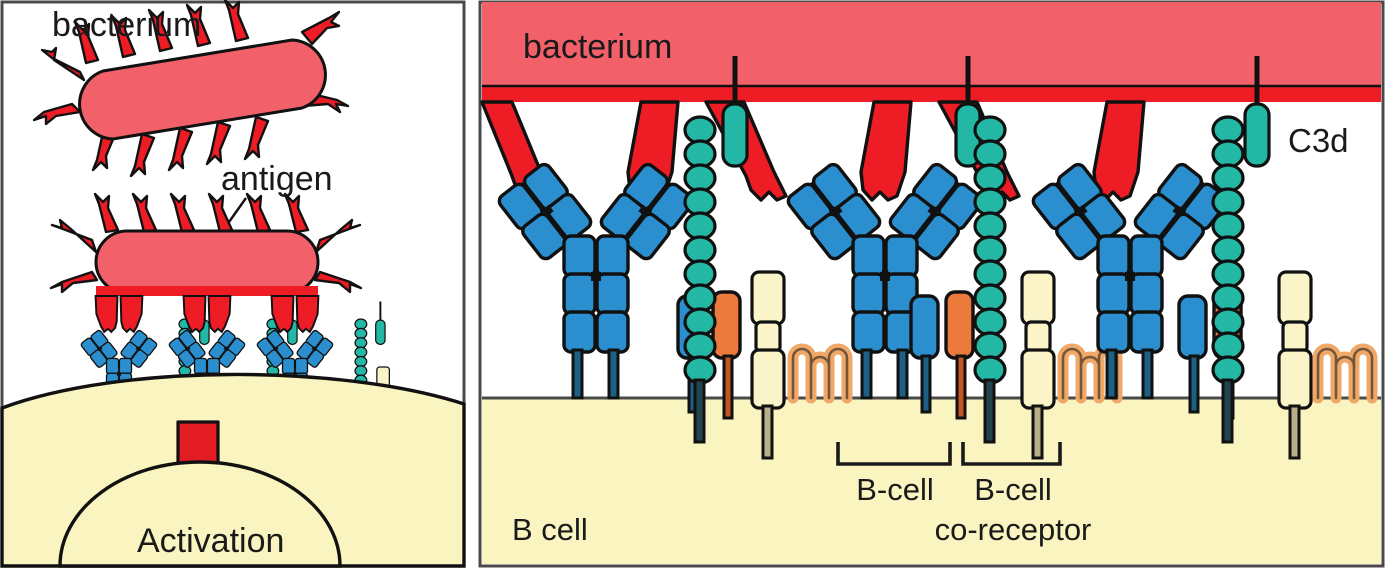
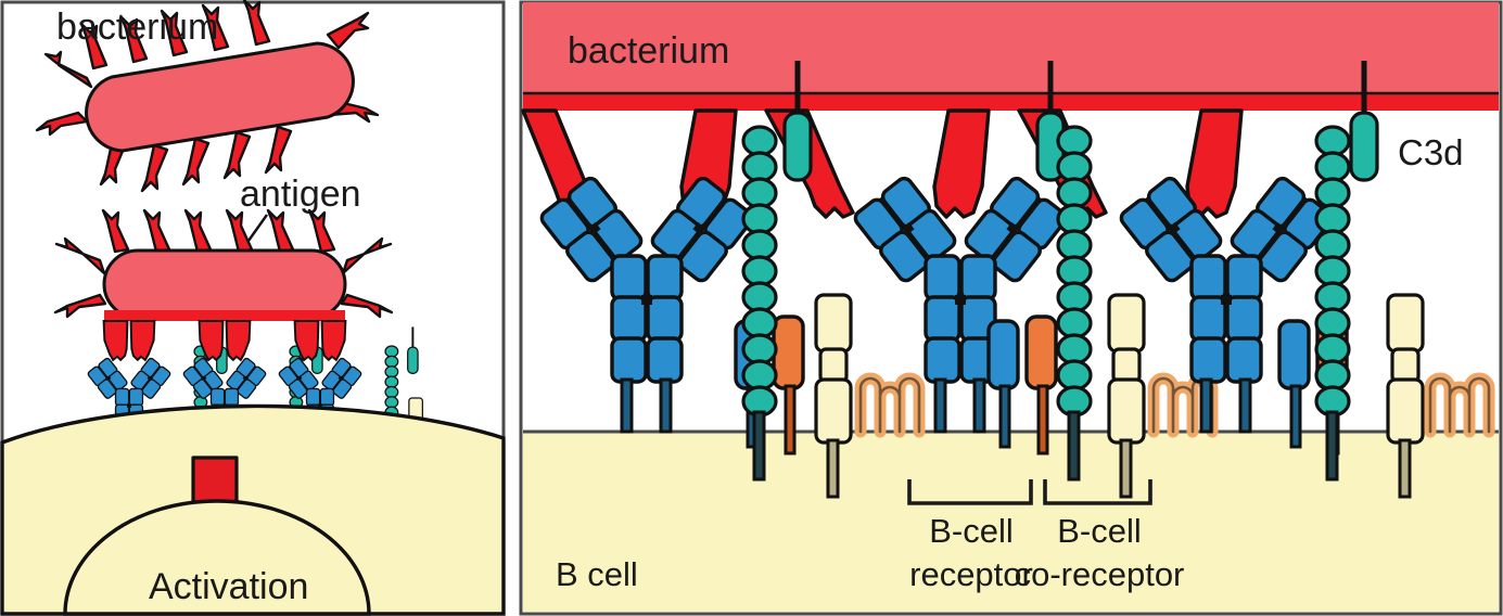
  bacterium
  antigen
  Activation
  bacterium
  C3d
  B-cell
+ receptor
  B-cell
  co-receptor
  B cell
